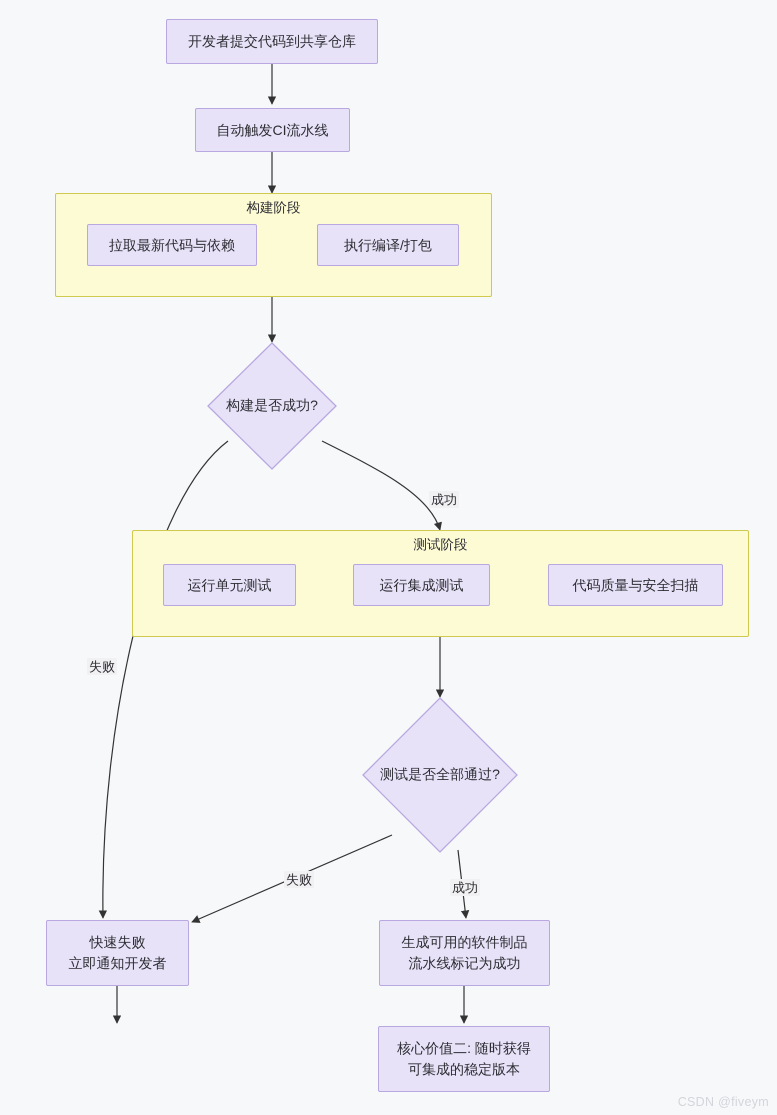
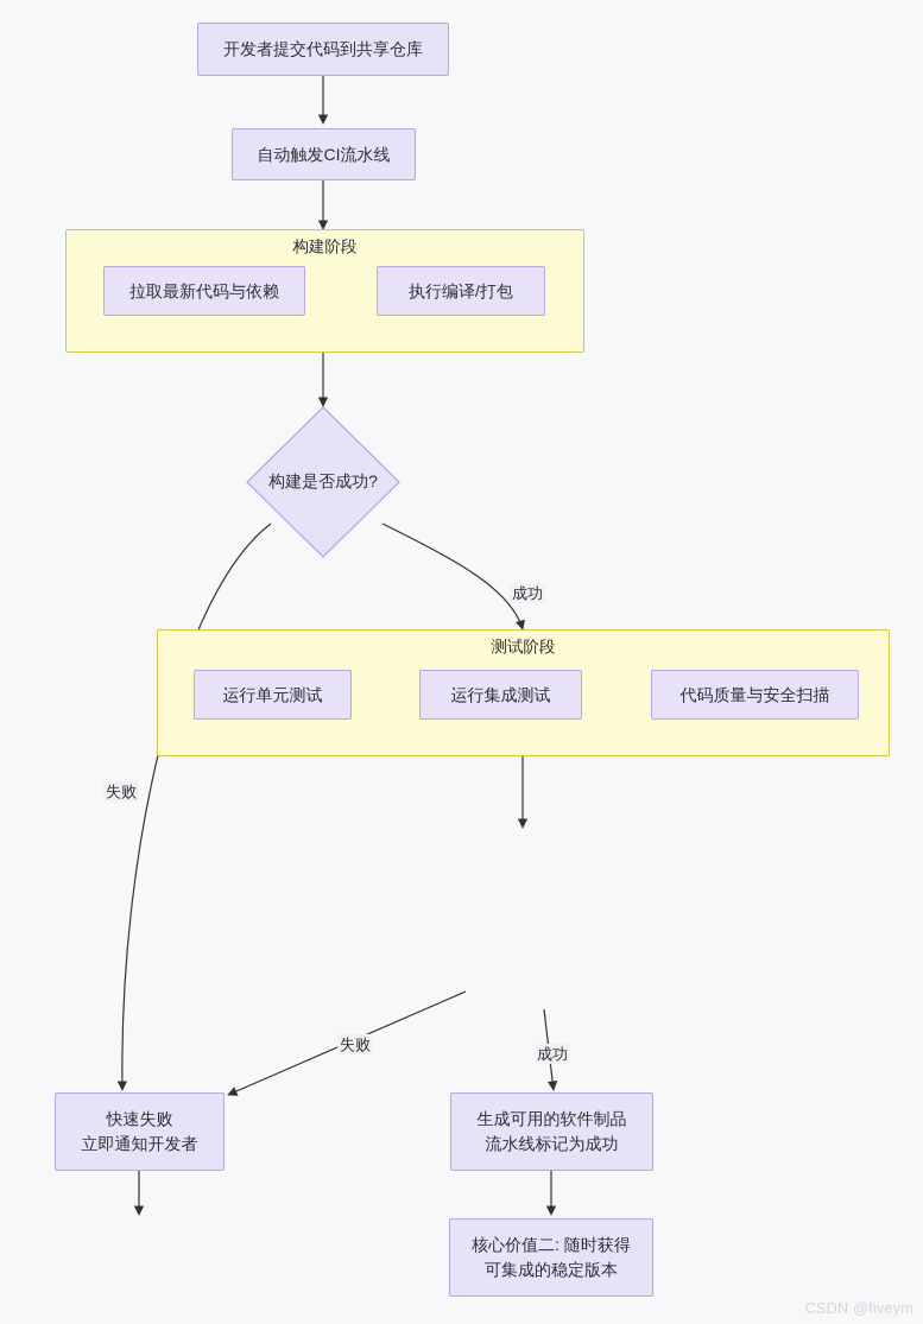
  构建阶段
  测试阶段
  开发者提交代码到共享仓库
  自动触发CI流水线
  拉取最新代码与依赖
  执行编译/打包
  构建是否成功?
  运行单元测试
  运行集成测试
  代码质量与安全扫描
- 测试是否全部通过?
  快速失败
  立即通知开发者
  生成可用的软件制品
  流水线标记为成功
  核心价值二: 随时获得
  可集成的稳定版本
  失败
  成功
  失败
  成功
  CSDN @fiveym
